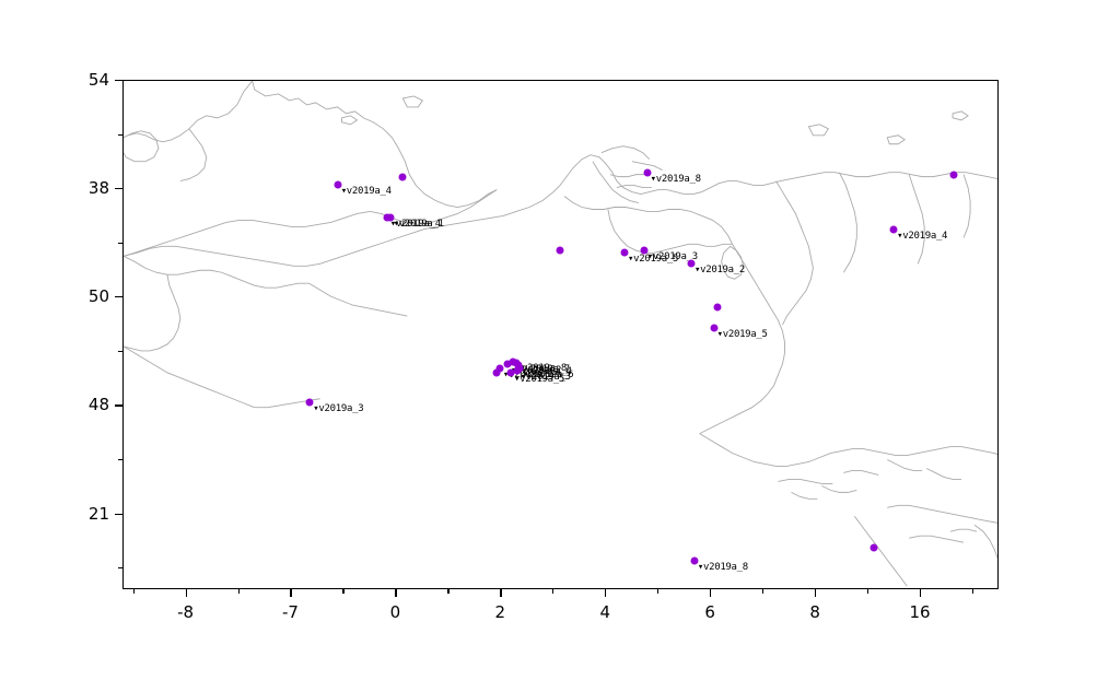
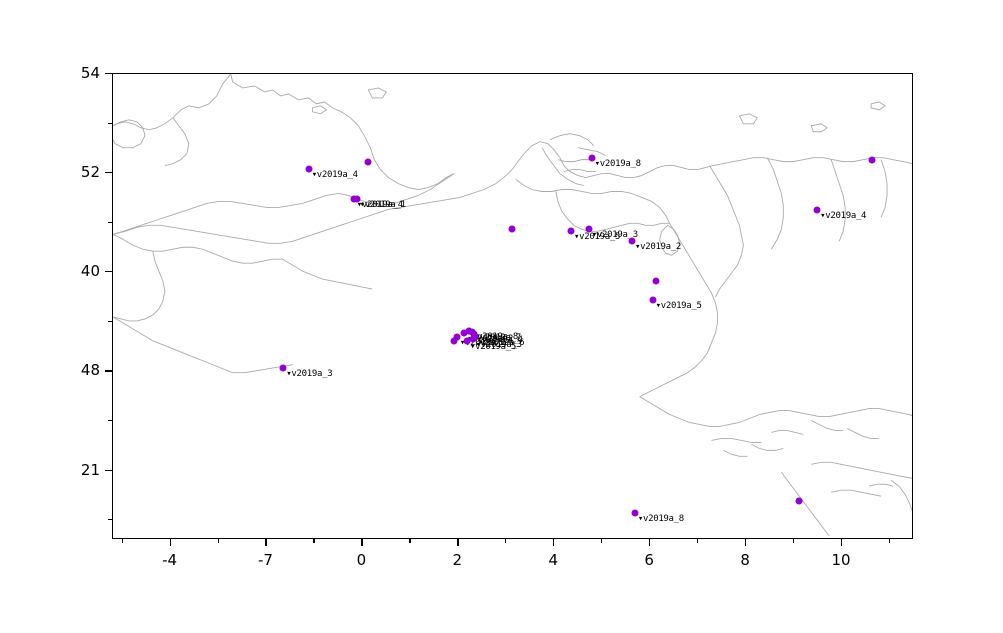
  ▾v2019a_4
  ▾v2019a_4
  ▾v2019a_1
  ▾v2019a_3
  ▾v2019a_8
  ▾v2019a_5
  ▾v2019a_3
  ▾v2019a_2
  ▾v2019a_5
  ▾v2019a_4
  ▾v2019a_8
  ▾2019a_1
  2019a_2
  v2019a_8
  v2019a_7
  ▾v2019a_4
  ▾v2019a_6
  ▾v2019a_3
  ▾v2019a_5
- -8
+ -4
  -7
  0
  2
  4
  6
  8
- 16
+ 10
  21
  48
- 50
+ 40
- 38
+ 52
  54
